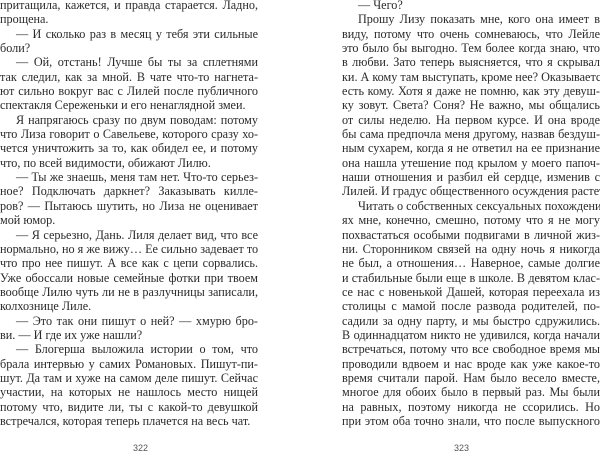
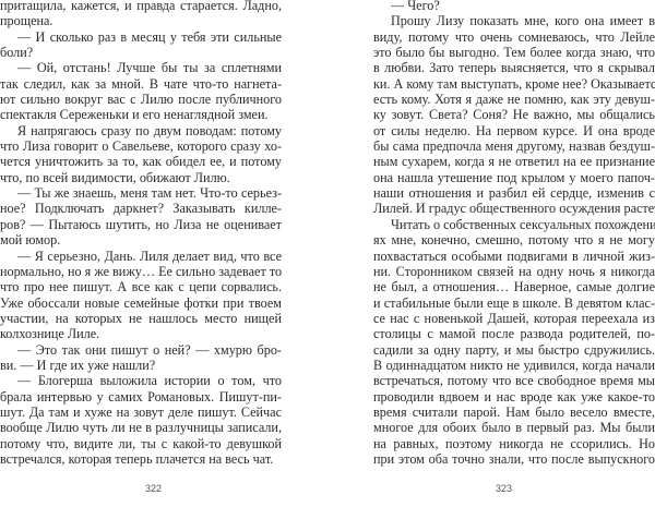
  притащила, кажется, и правда старается. Ладно,
  прощена.
  — И сколько раз в месяц у тебя эти сильные
  боли?
  — Ой, отстань! Лучше бы ты за сплетнями
  так следил, как за мной. В чате что-то нагнета-
- ют сильно вокруг вас с Лилей после публичного
+ ют сильно вокруг вас с Лилю после публичного
  спектакля Сереженьки и его ненаглядной змеи.
  Я напрягаюсь сразу по двум поводам: потому
  что Лиза говорит о Савельеве, которого сразу хо-
  чется уничтожить за то, как обидел ее, и потому
  что, по всей видимости, обижают Лилю.
  — Ты же знаешь, меня там нет. Что-то серьез-
  ное? Подключать даркнет? Заказывать килле-
  ров? — Пытаюсь шутить, но Лиза не оценивает
  мой юмор.
  — Я серьезно, Дань. Лиля делает вид, что все
  нормально, но я же вижу… Ее сильно задевает то
  что про нее пишут. А все как с цепи сорвались.
  Уже обосcали новые семейные фотки при твоем
- вообще Лилю чуть ли не в разлучницы записали,
+ участии, на которых не нашлось место нищей
  колхознице Лиле.
  — Это так они пишут о ней? — хмурю бро-
  ви. — И где их уже нашли?
  — Блогерша выложила истории о том, что
  брала интервью у самих Романовых. Пишут-пи-
- шут. Да там и хуже на самом деле пишут. Сейчас
+ шут. Да там и хуже на зовут деле пишут. Сейчас
- участии, на которых не нашлось место нищей
+ вообще Лилю чуть ли не в разлучницы записали,
  потому что, видите ли, ты с какой-то девушкой
  встречался, которая теперь плачется на весь чат.
  — Чего?
  Прошу Лизу показать мне, кого она имеет в
  виду, потому что очень сомневаюсь, что Лейле
  это было бы выгодно. Тем более когда знаю, что
  в любви. Зато теперь выясняется, что я скрывал
  ки. А кому там выступать, кроме нее? Оказываетс
  есть кому. Хотя я даже не помню, как эту девуш-
  ку зовут. Света? Соня? Не важно, мы общались
  от силы неделю. На первом курсе. И она вроде
  бы сама предпочла меня другому, назвав бездуш-
  ным сухарем, когда я не ответил на ее признание
  она нашла утешение под крылом у моего папоч-
  наши отношения и разбил ей сердце, изменив с
  Лилей. И градус общественного осуждения расте
  Читать о собственных сексуальных похождени
  ях мне, конечно, смешно, потому что я не могу
  похвастаться особыми подвигами в личной жиз-
  ни. Сторонником связей на одну ночь я никогда
  не был, а отношения… Наверное, самые долгие
  и стабильные были еще в школе. В девятом клас-
  се нас с новенькой Дашей, которая переехала из
  столицы с мамой после развода родителей, по-
  садили за одну парту, и мы быстро сдружились.
  В одиннадцатом никто не удивился, когда начали
  встречаться, потому что все свободное время мы
  проводили вдвоем и нас вроде как уже какое-то
  время считали парой. Нам было весело вместе,
  многое для обоих было в первый раз. Мы были
  на равных, поэтому никогда не ссорились. Но
  при этом оба точно знали, что после выпускного
  322
  323
